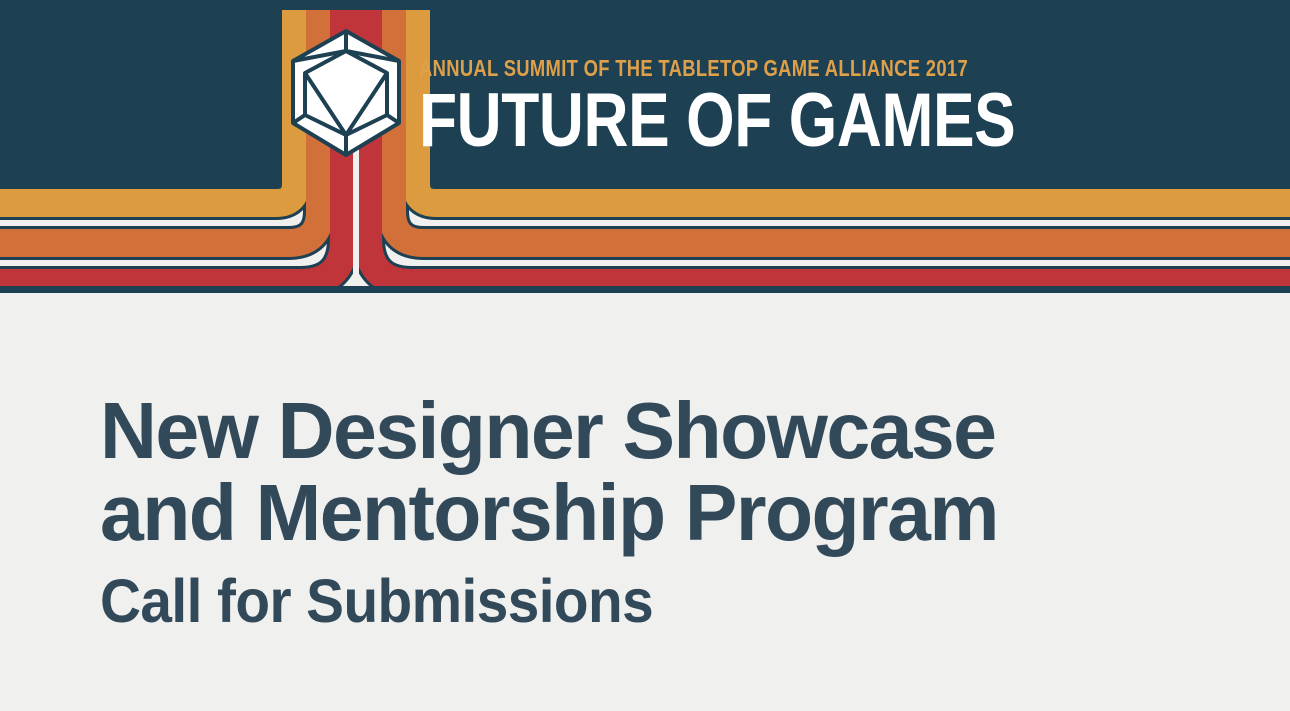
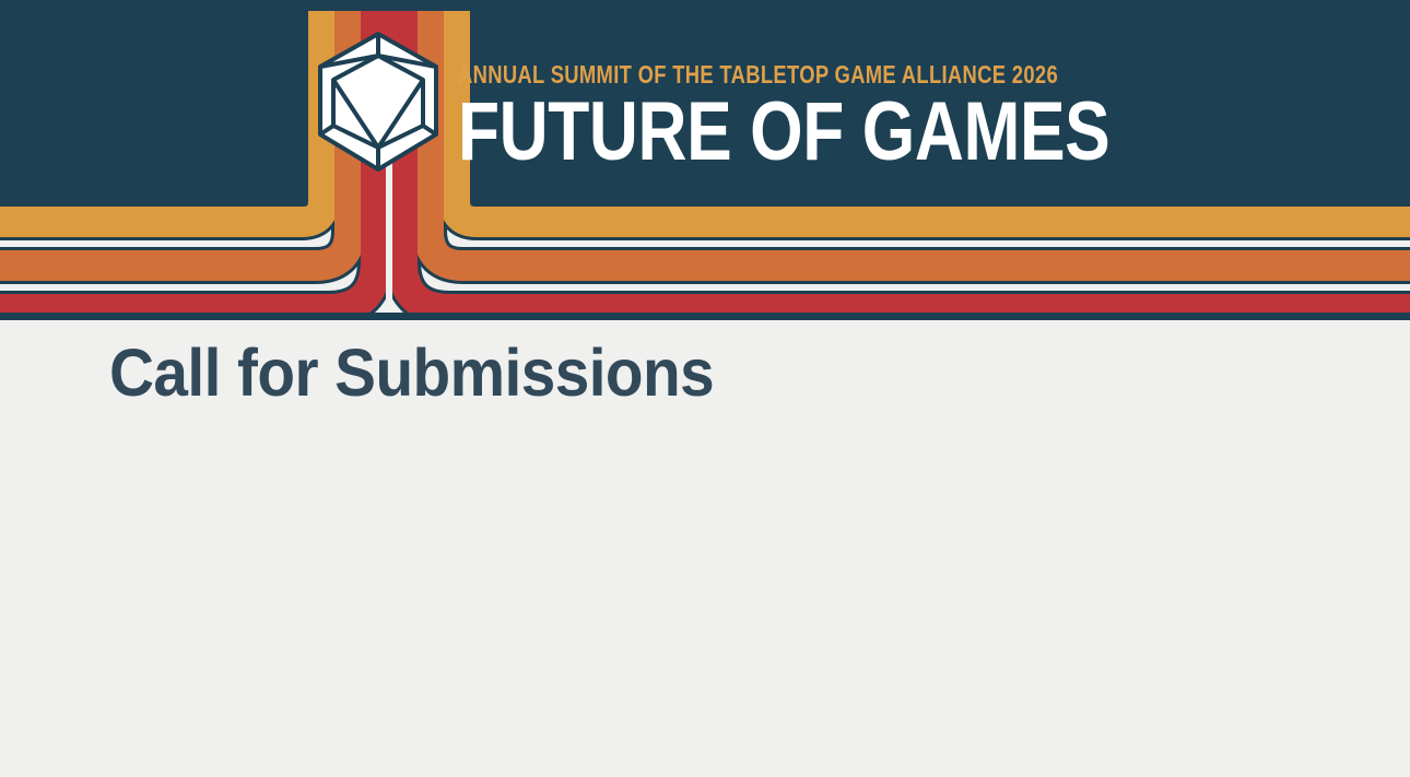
- ANNUAL SUMMIT OF THE TABLETOP GAME ALLIANCE 2017
+ ANNUAL SUMMIT OF THE TABLETOP GAME ALLIANCE 2026
  FUTURE OF GAMES
- New Designer Showcase
- and Mentorship Program
  Call for Submissions
